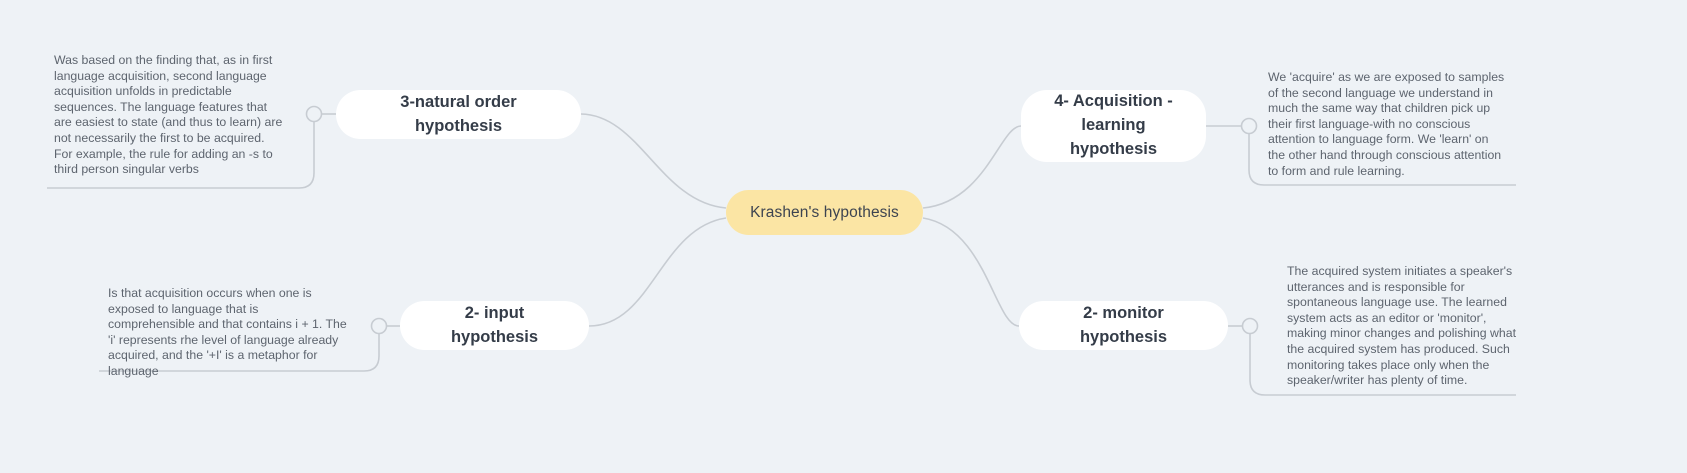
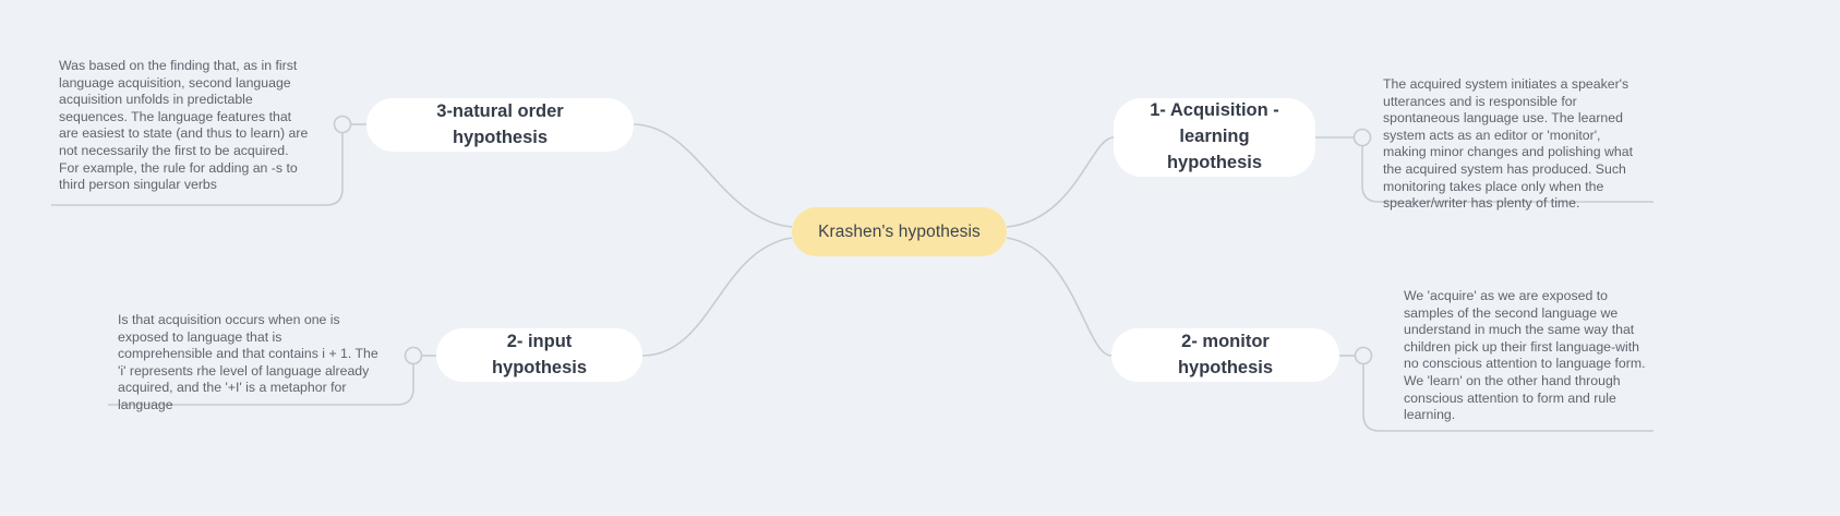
  Krashen's hypothesis
  3-natural order hypothesis
- 4- Acquisition -
+ 1- Acquisition -
  learning hypothesis
  2- input hypothesis
  2- monitor hypothesis
  Was based on the finding that, as in first language acquisition, second language acquisition unfolds in predictable sequences. The language features that are easiest to state (and thus to learn) are not necessarily the first to be acquired. For example, the rule for adding an -s to third person singular verbs
- We 'acquire' as we are exposed to samples of the second language we understand in much the same way that children pick up their first language-with no conscious attention to language form. We 'learn' on the other hand through conscious attention to form and rule learning.
+ The acquired system initiates a speaker's utterances and is responsible for spontaneous language use. The learned system acts as an editor or 'monitor', making minor changes and polishing what the acquired system has produced. Such monitoring takes place only when the speaker/writer has plenty of time.
  Is that acquisition occurs when one is exposed to language that is comprehensible and that contains i + 1. The 'i' represents rhe level of language already acquired, and the '+I' is a metaphor for language
- The acquired system initiates a speaker's utterances and is responsible for spontaneous language use. The learned system acts as an editor or 'monitor', making minor changes and polishing what the acquired system has produced. Such monitoring takes place only when the speaker/writer has plenty of time.
+ We 'acquire' as we are exposed to samples of the second language we understand in much the same way that children pick up their first language-with no conscious attention to language form. We 'learn' on the other hand through conscious attention to form and rule learning.
